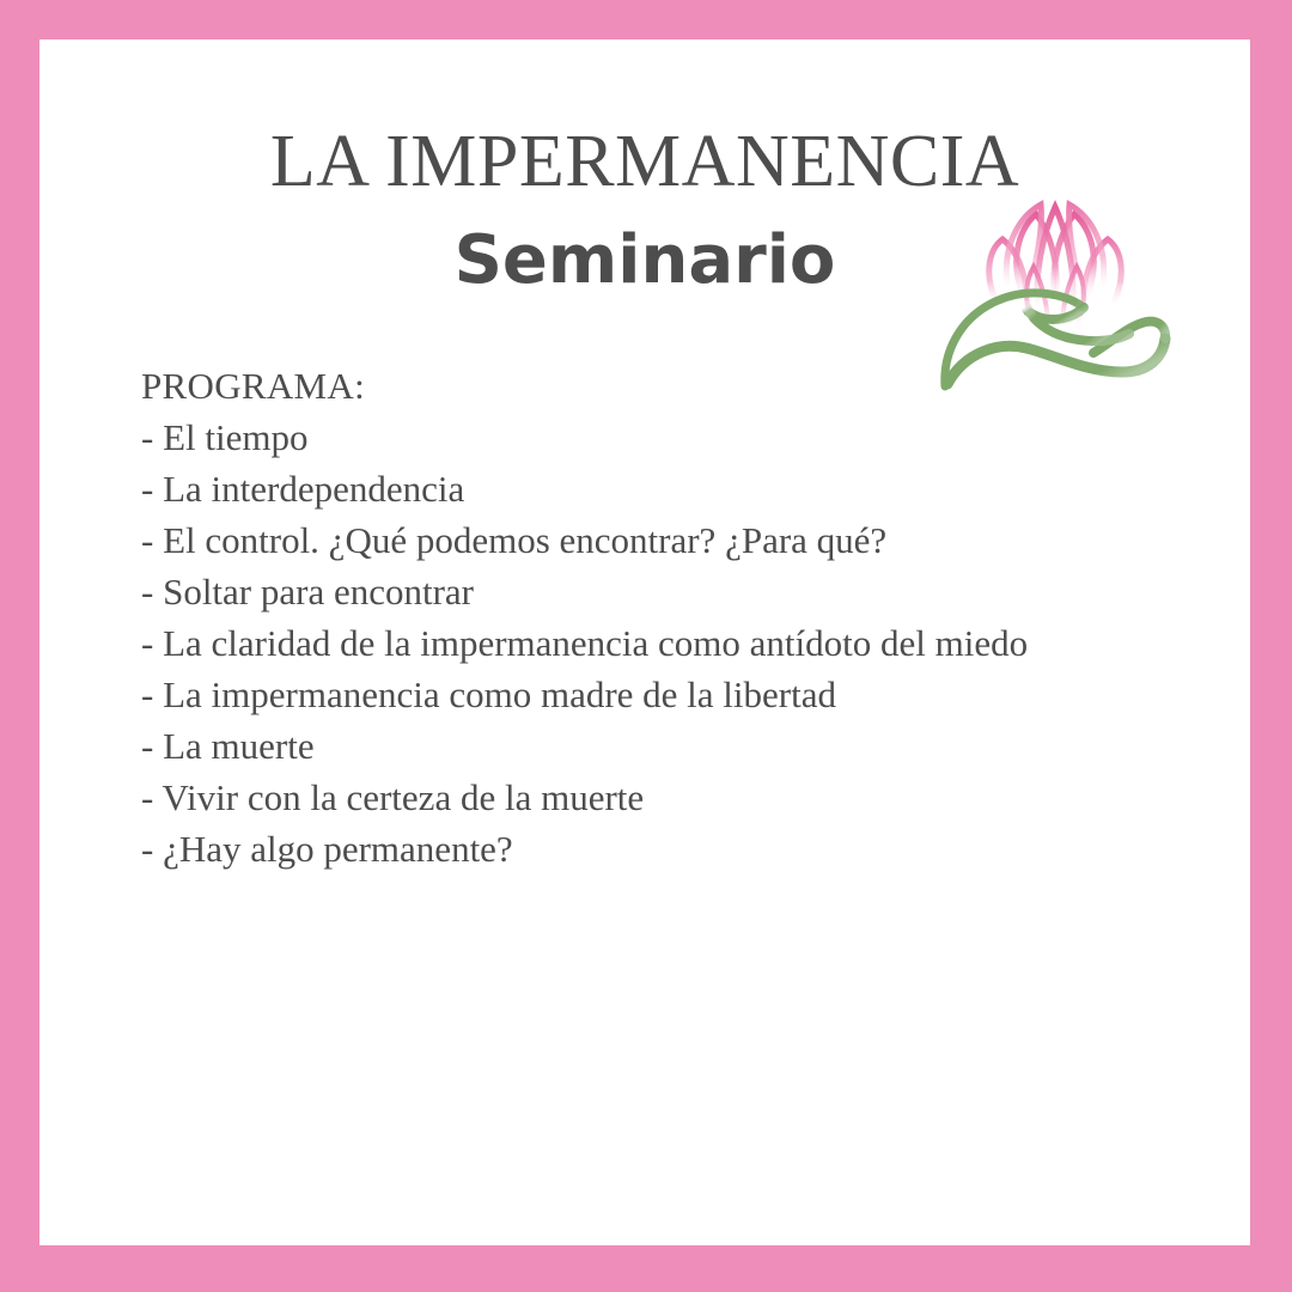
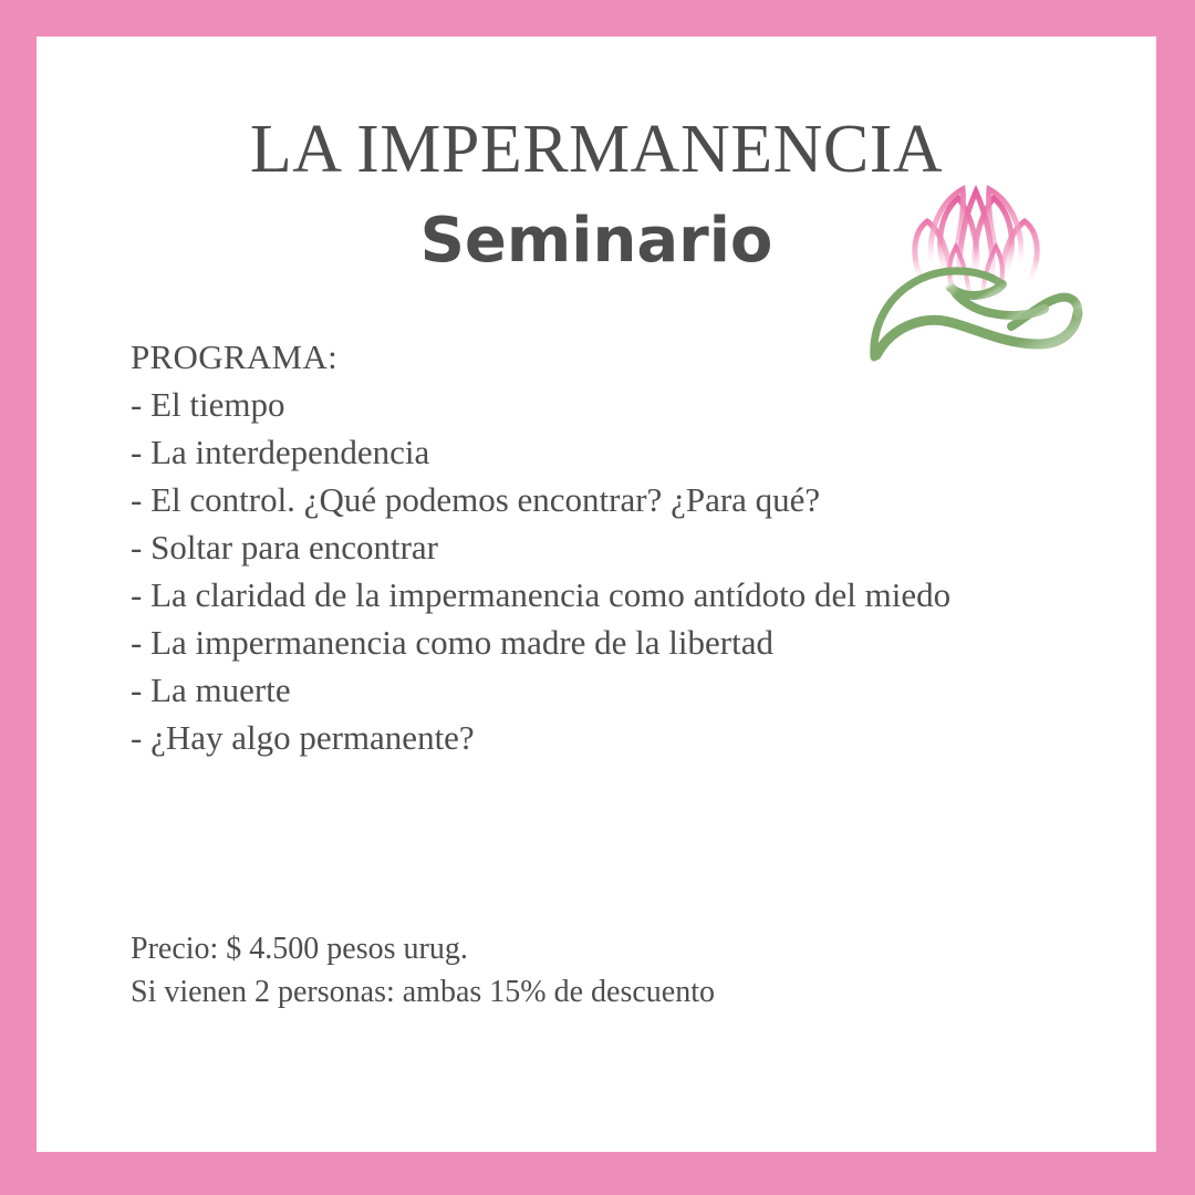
  LA IMPERMANENCIA
  Seminario
  PROGRAMA:
  - El tiempo
  - La interdependencia
  - El control. ¿Qué podemos encontrar? ¿Para qué?
  - Soltar para encontrar
  - La claridad de la impermanencia como antídoto del miedo
  - La impermanencia como madre de la libertad
  - La muerte
- - Vivir con la certeza de la muerte
  - ¿Hay algo permanente?
+ Precio: $ 4.500 pesos urug.
+ Si vienen 2 personas: ambas 15% de descuento
